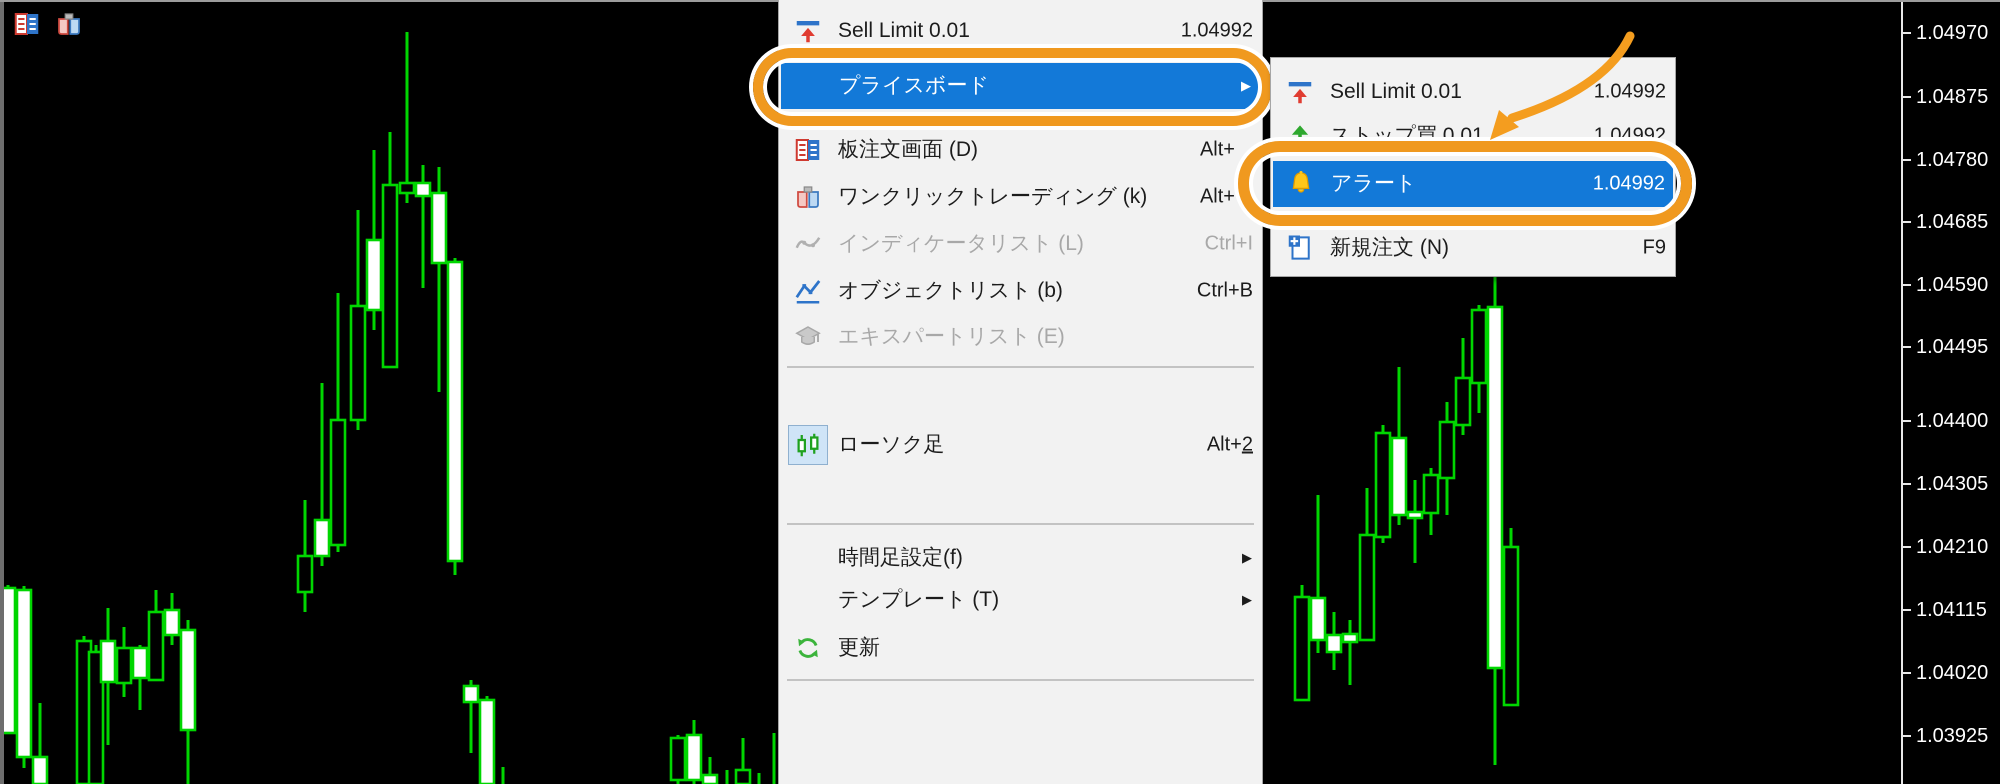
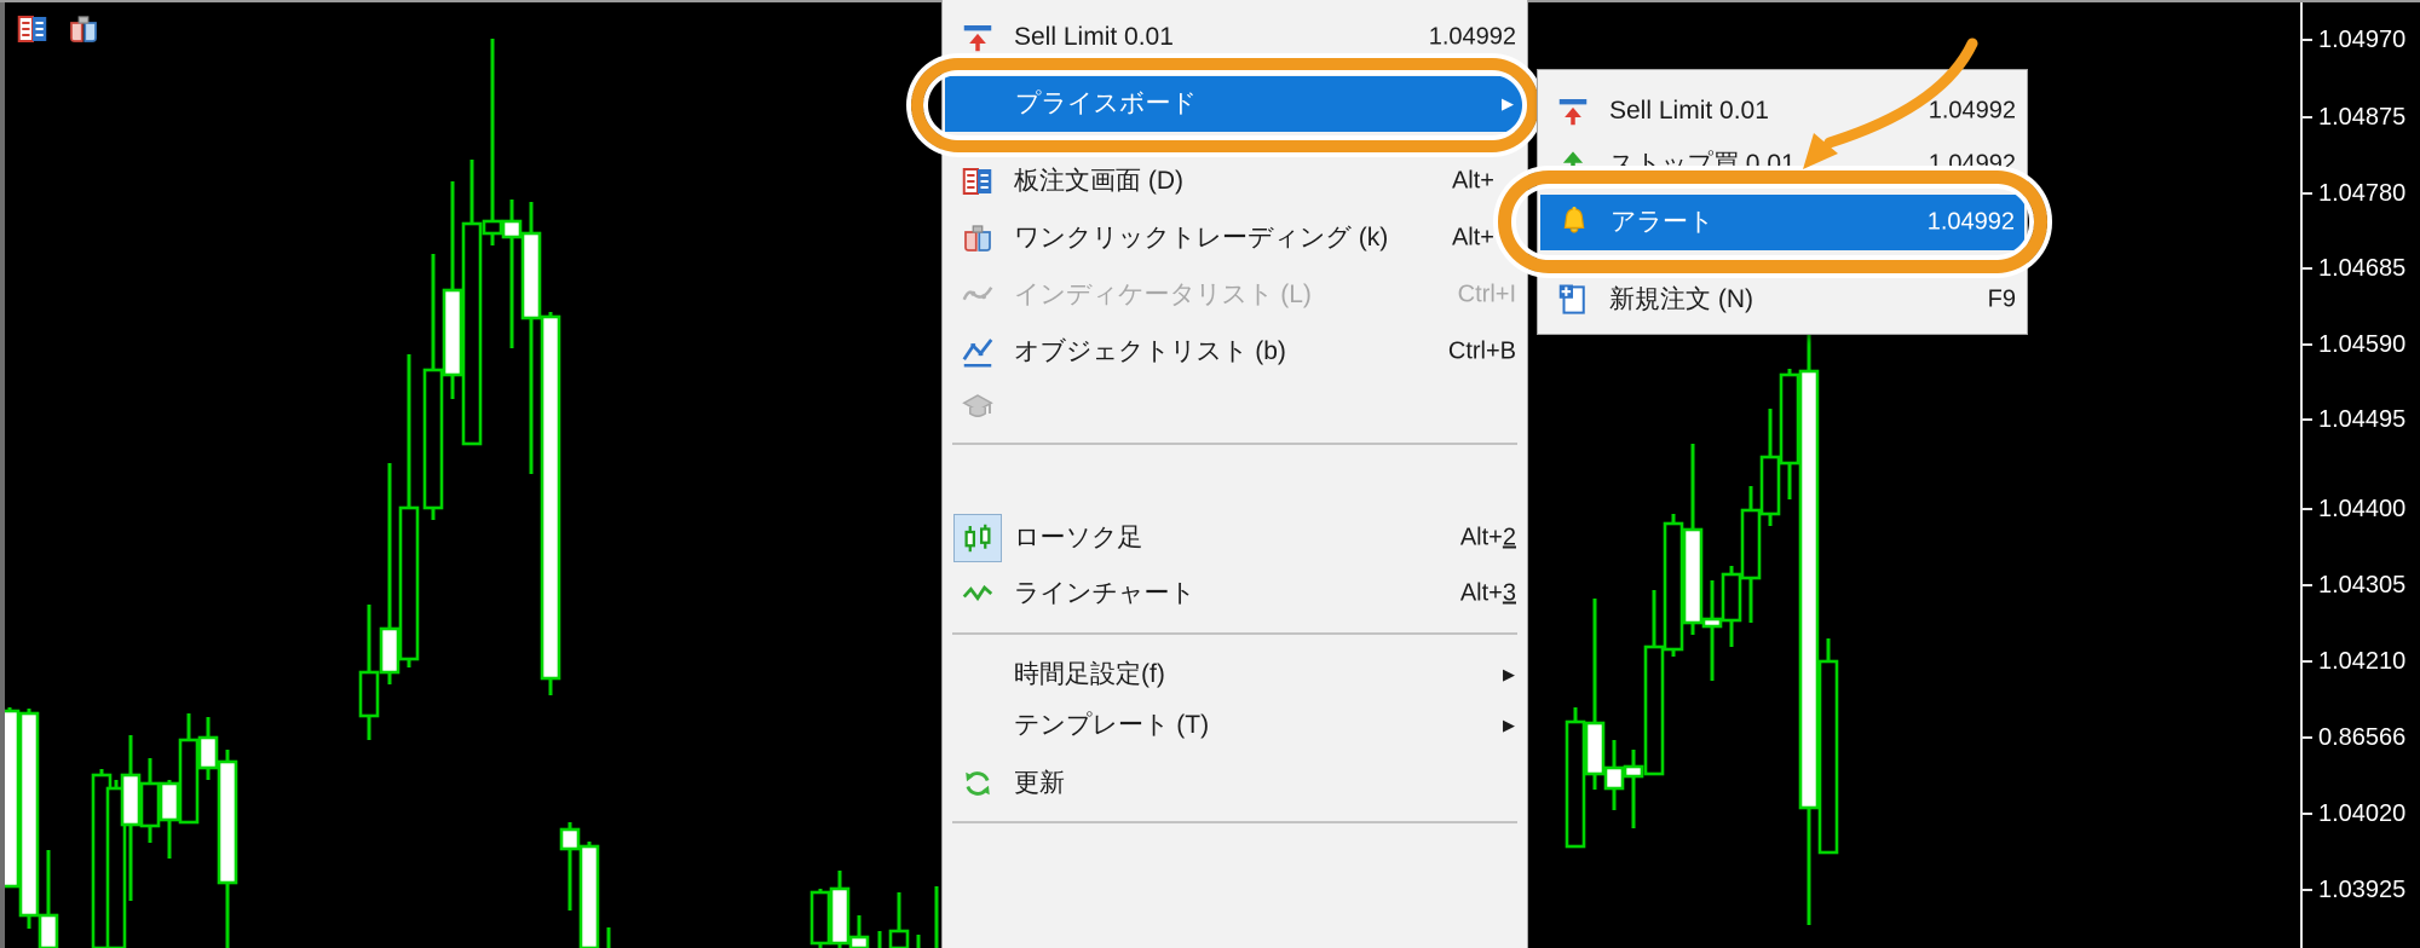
  1.04970
  1.04875
  1.04780
  1.04685
  1.04590
  1.04495
  1.04400
  1.04305
  1.04210
- 1.04115
+ 0.86566
  1.04020
  1.03925
  Sell Limit 0.01
  1.04992
  プライスボード
  ▶
  板注文画面 (D)
  Alt+
  ワンクリックトレーディング (k)
  Alt+
  インディケータリスト (L)
  Ctrl+I
  オブジェクトリスト (b)
  Ctrl+B
- エキスパートリスト (E)
  ローソク足
  Alt+2
+ ラインチャート
+ Alt+3
  時間足設定(f)
  ▶
  テンプレート (T)
  ▶
  更新
  Sell Limit 0.01
  1.04992
  ストップ買 0.01
  1.04992
  アラート
  1.04992
  新規注文 (N)
  F9
